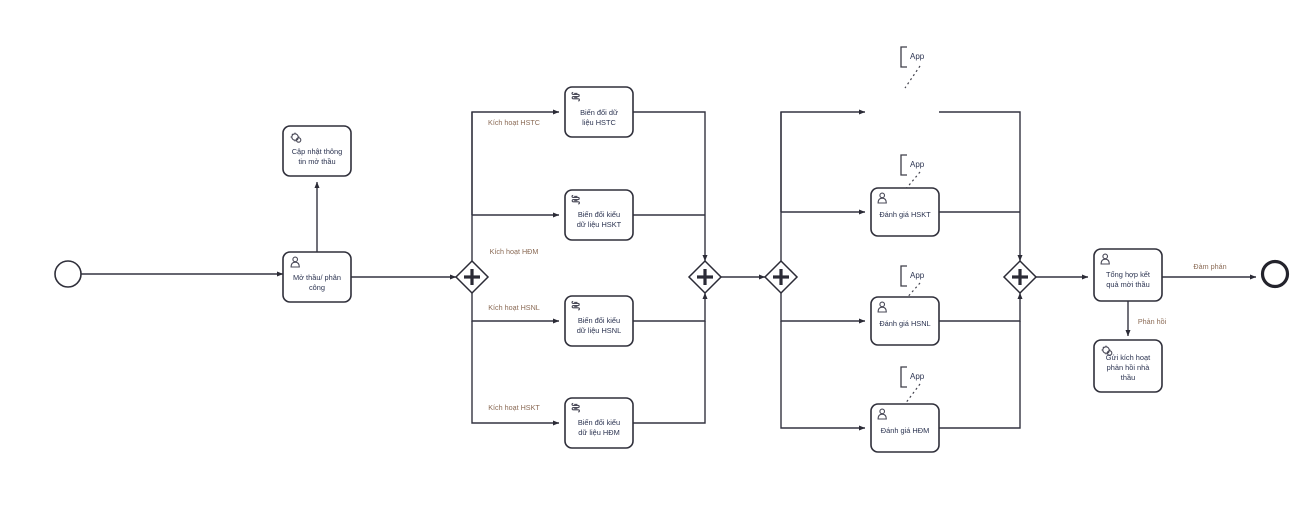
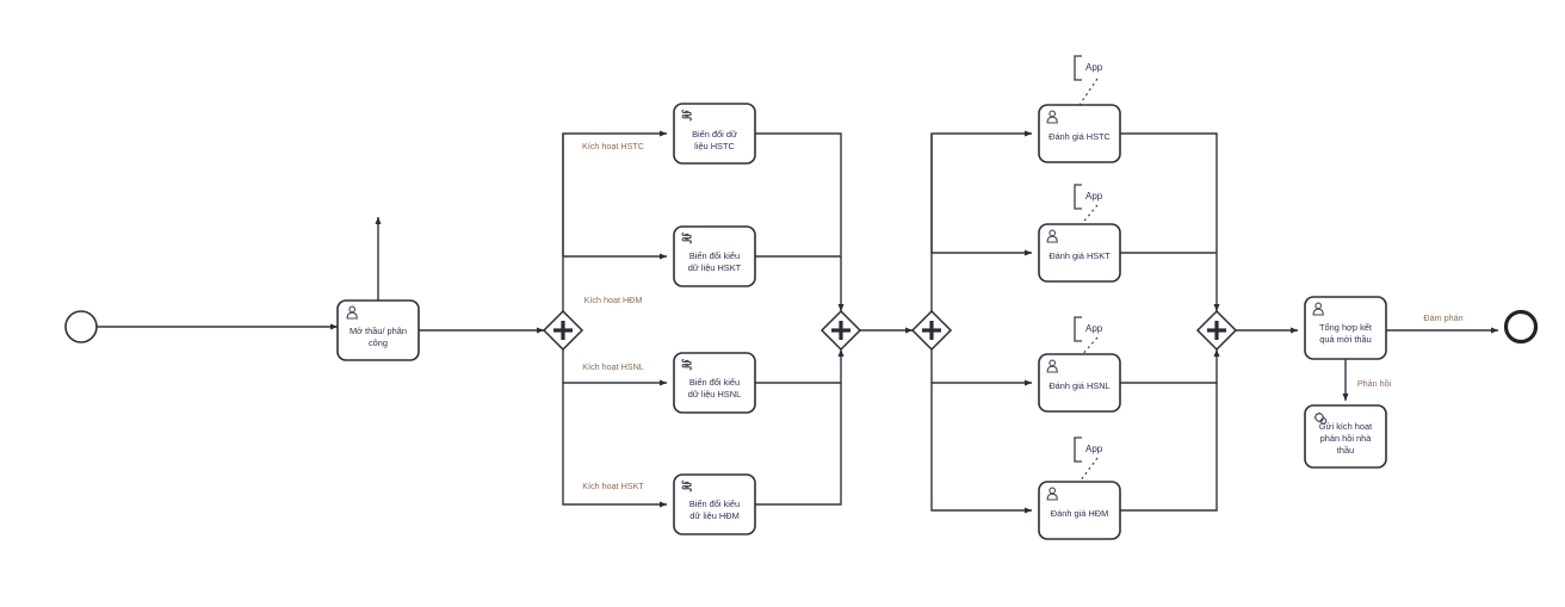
- Cập nhật thông
- tin mở thầu
  Mở thầu/ phân
  công
  Biến đổi dữ
  liệu HSTC
  Biến đổi kiểu
  dữ liệu HSKT
  Biến đổi kiểu
  dữ liệu HSNL
  Biến đổi kiểu
  dữ liệu HĐM
+ Đánh giá HSTC
  Đánh giá HSKT
  Đánh giá HSNL
  Đánh giá HĐM
  Tổng hợp kết
  quả mời thầu
  Gửi kích hoạt
  phản hồi nhà
  thầu
  App
  App
  App
  App
  Kích hoạt HSTC
  Kích hoạt HĐM
  Kích hoạt HSNL
  Kích hoạt HSKT
  Đàm phán
  Phản hồi
